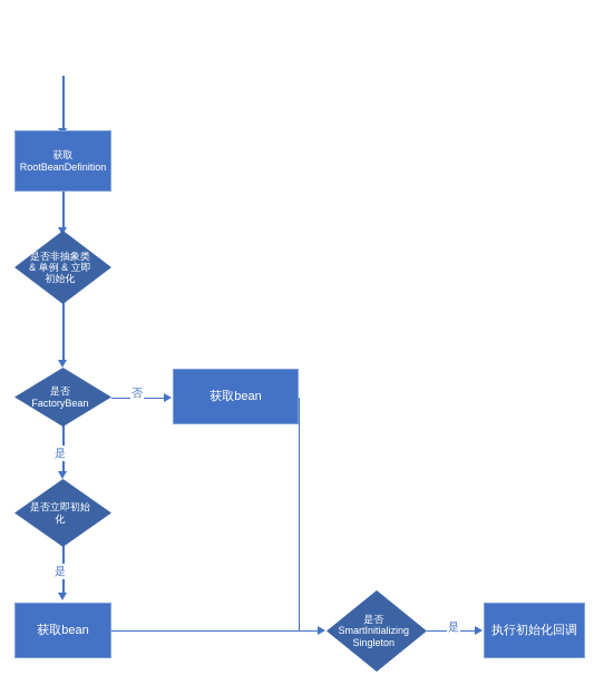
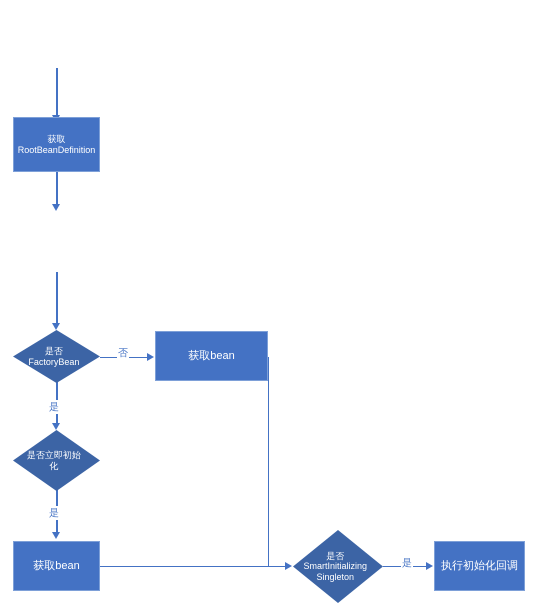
  否
  是
  是
  是
  获取
  RootBeanDefinition
- 是否非抽象类
- & 单例 & 立即
- 初始化
  是否
  FactoryBean
  获取bean
  是否立即初始
  化
  获取bean
  是否
  SmartInitializing
  Singleton
  执行初始化回调
